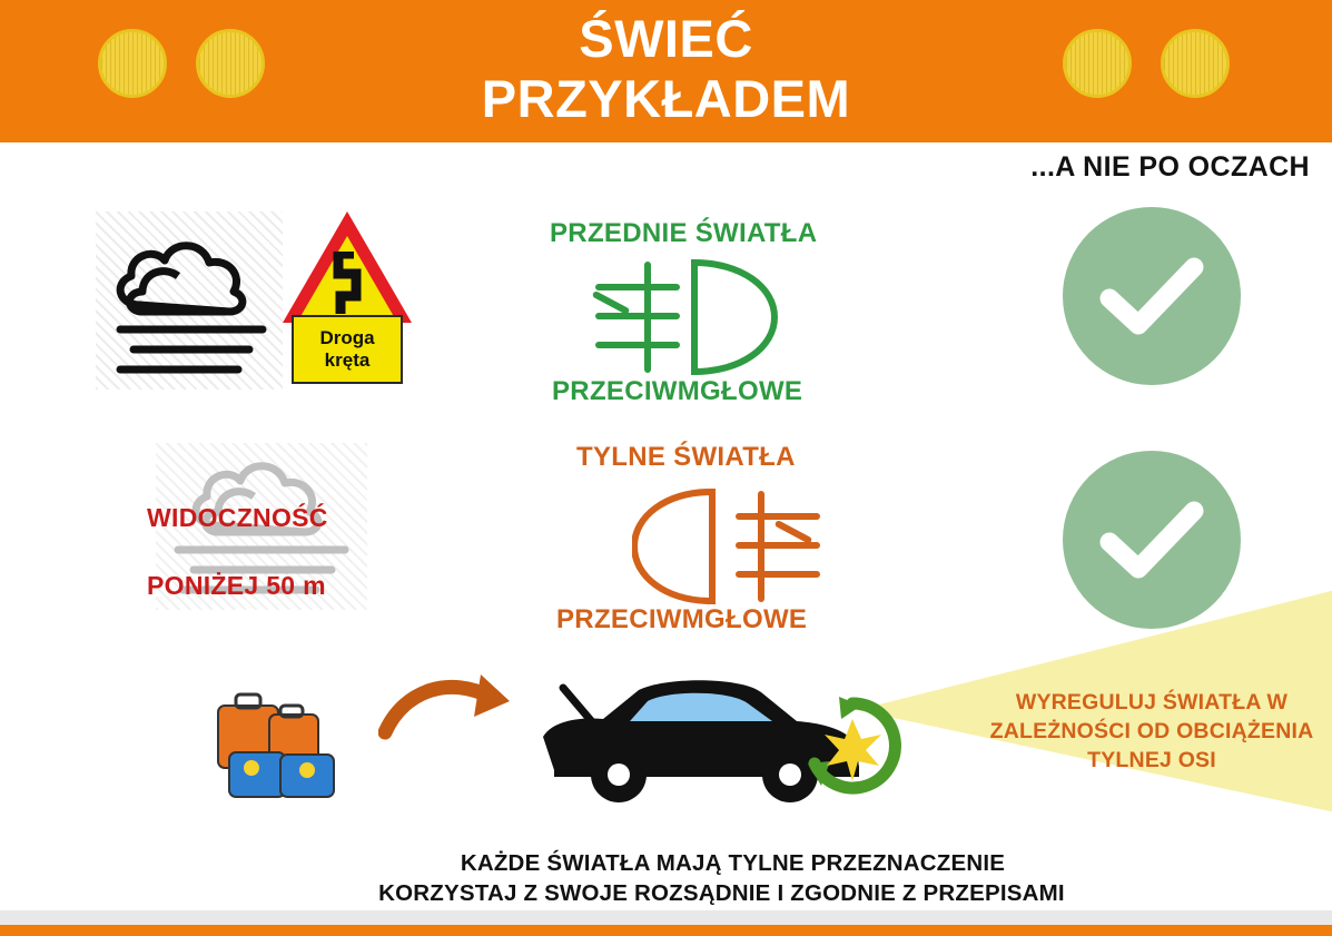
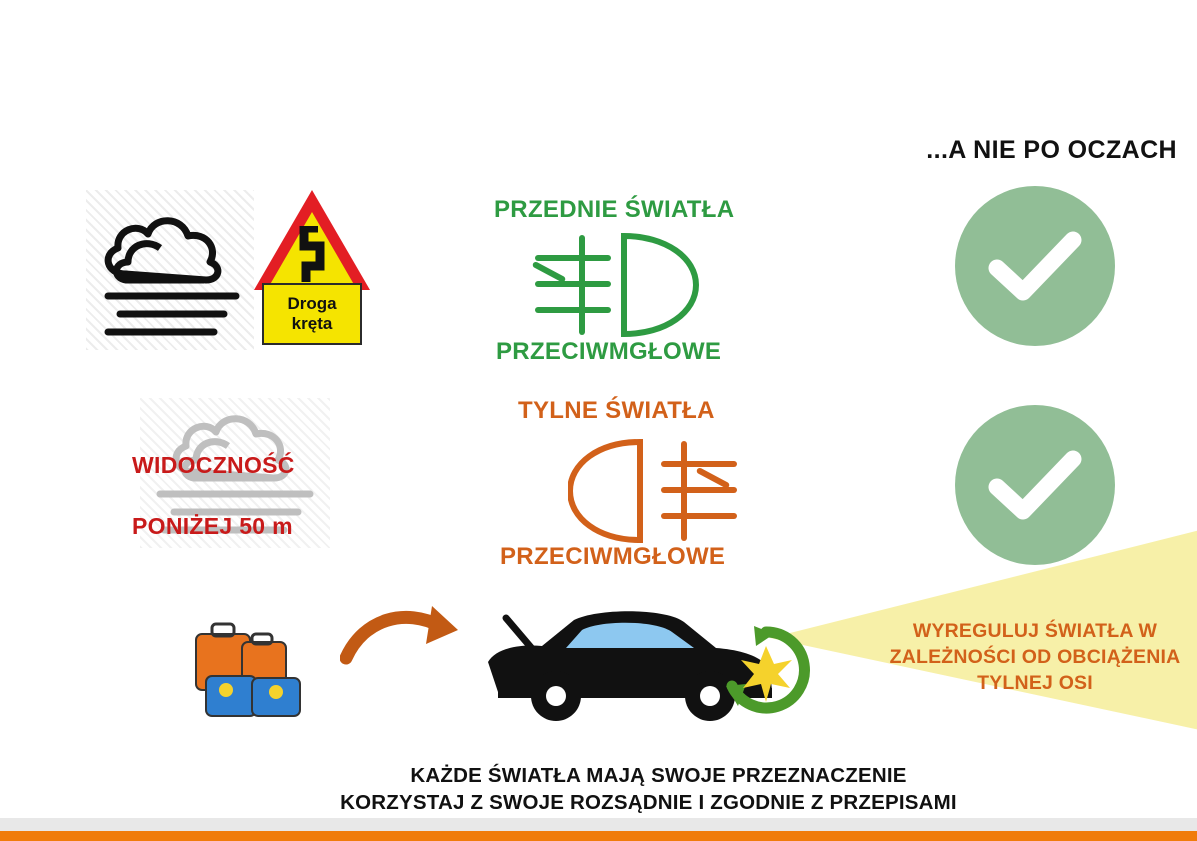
- ŚWIEĆ
- PRZYKŁADEM
  ...A NIE PO OCZACH
  Droga
  kręta
  PRZEDNIE ŚWIATŁA
  PRZECIWMGŁOWE
  WIDOCZNOŚĆ
  PONIŻEJ 50 m
  TYLNE ŚWIATŁA
  PRZECIWMGŁOWE
  WYREGULUJ ŚWIATŁA W ZALEŻNOŚCI OD OBCIĄŻENIA TYLNEJ OSI
- KAŻDE ŚWIATŁA MAJĄ TYLNE PRZEZNACZENIE
+ KAŻDE ŚWIATŁA MAJĄ SWOJE PRZEZNACZENIE
  KORZYSTAJ Z SWOJE ROZSĄDNIE I ZGODNIE Z PRZEPISAMI
